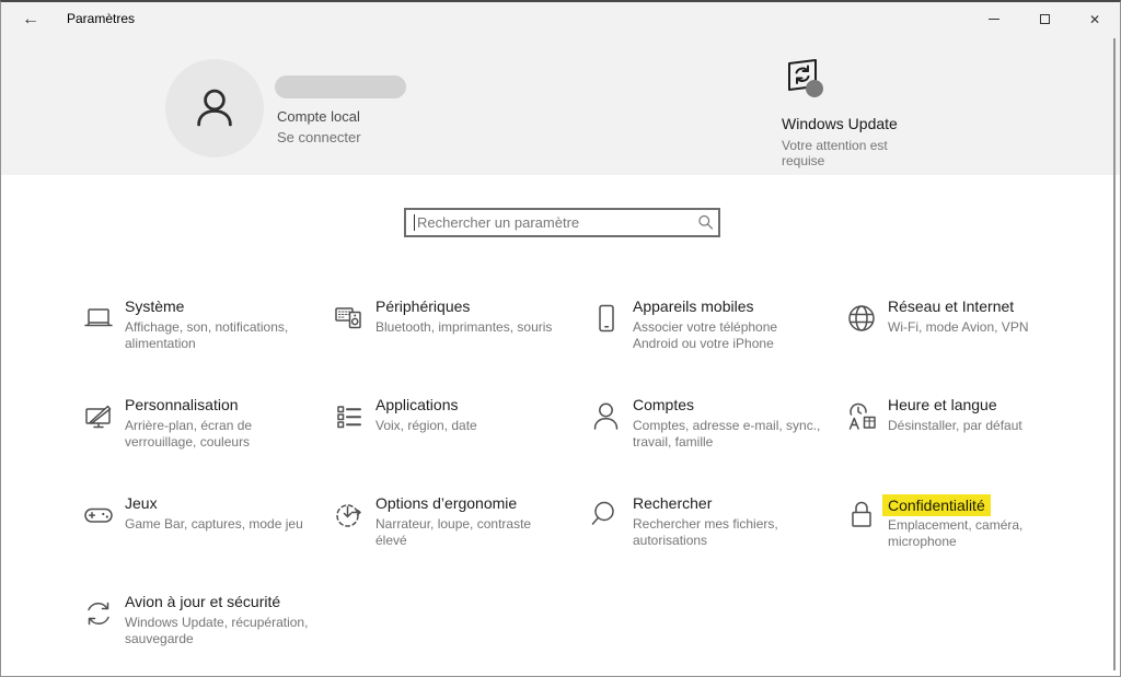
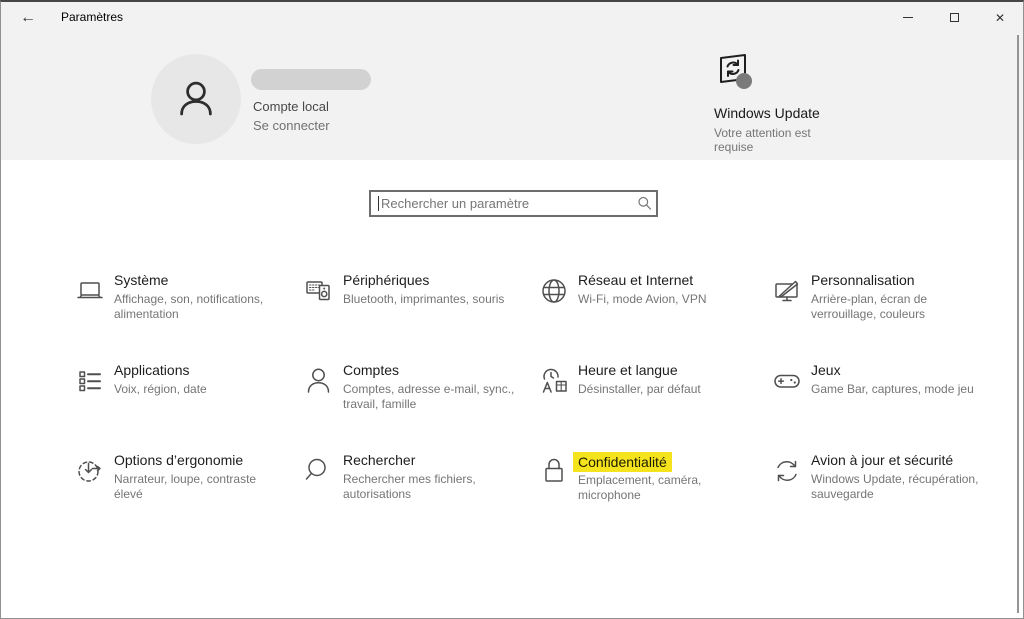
  ←
  Paramètres
  ✕
  Compte local
  Se connecter
  Windows Update
  Votre attention est
  requise
  Rechercher un paramètre
  Système
  Affichage, son, notifications,
  alimentation
  Périphériques
  Bluetooth, imprimantes, souris
- Appareils mobiles
- Associer votre téléphone
- Android ou votre iPhone
  Réseau et Internet
  Wi-Fi, mode Avion, VPN
  Personnalisation
  Arrière-plan, écran de
  verrouillage, couleurs
  Applications
  Voix, région, date
  Comptes
  Comptes, adresse e-mail, sync.,
  travail, famille
  Heure et langue
  Désinstaller, par défaut
  Jeux
  Game Bar, captures, mode jeu
  Options d’ergonomie
  Narrateur, loupe, contraste
  élevé
  Rechercher
  Rechercher mes fichiers,
  autorisations
  Confidentialité
  Emplacement, caméra,
  microphone
  Avion à jour et sécurité
  Windows Update, récupération,
  sauvegarde
